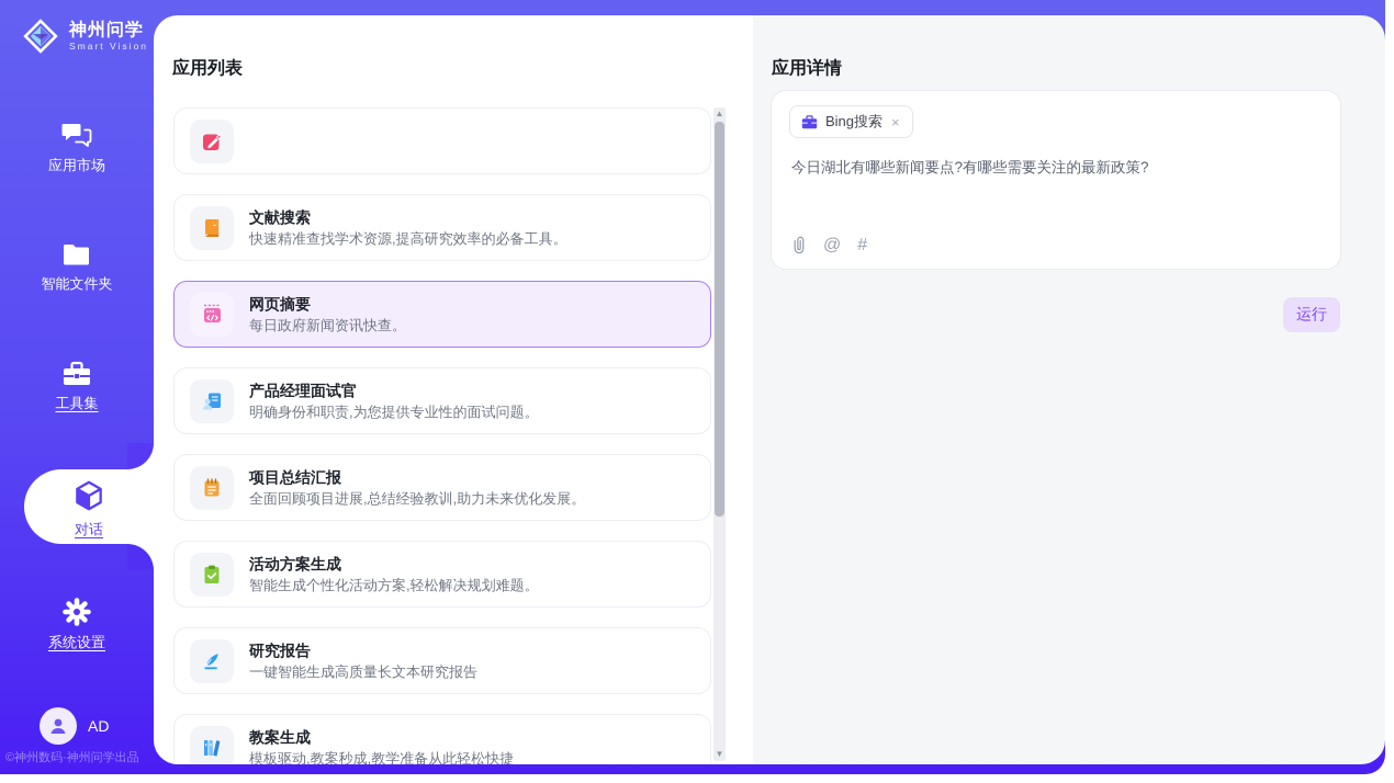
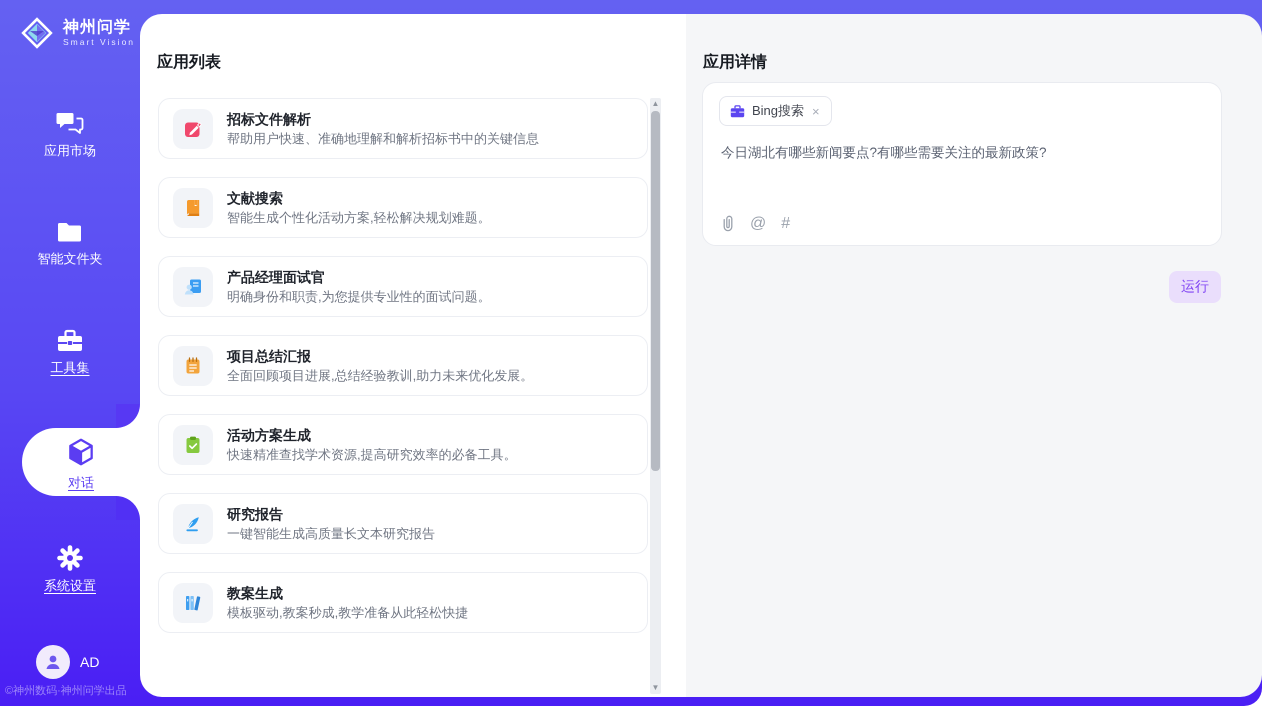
  神州问学
  Smart Vision
  应用市场
  智能文件夹
  工具集
  对话
  系统设置
  AD
  ©神州数码·神州问学出品
  应用列表
+ 招标文件解析
+ 帮助用户快速、准确地理解和解析招标书中的关键信息
  文献搜索
- 快速精准查找学术资源,提高研究效率的必备工具。
+ 智能生成个性化活动方案,轻松解决规划难题。
- 网页摘要
- 每日政府新闻资讯快查。
  产品经理面试官
  明确身份和职责,为您提供专业性的面试问题。
  项目总结汇报
  全面回顾项目进展,总结经验教训,助力未来优化发展。
  活动方案生成
- 智能生成个性化活动方案,轻松解决规划难题。
+ 快速精准查找学术资源,提高研究效率的必备工具。
  研究报告
  一键智能生成高质量长文本研究报告
  教案生成
  模板驱动,教案秒成,教学准备从此轻松快捷
  ▲
  ▼
  应用详情
  Bing搜索
  ×
  今日湖北有哪些新闻要点?有哪些需要关注的最新政策?
  @
  #
  运行
